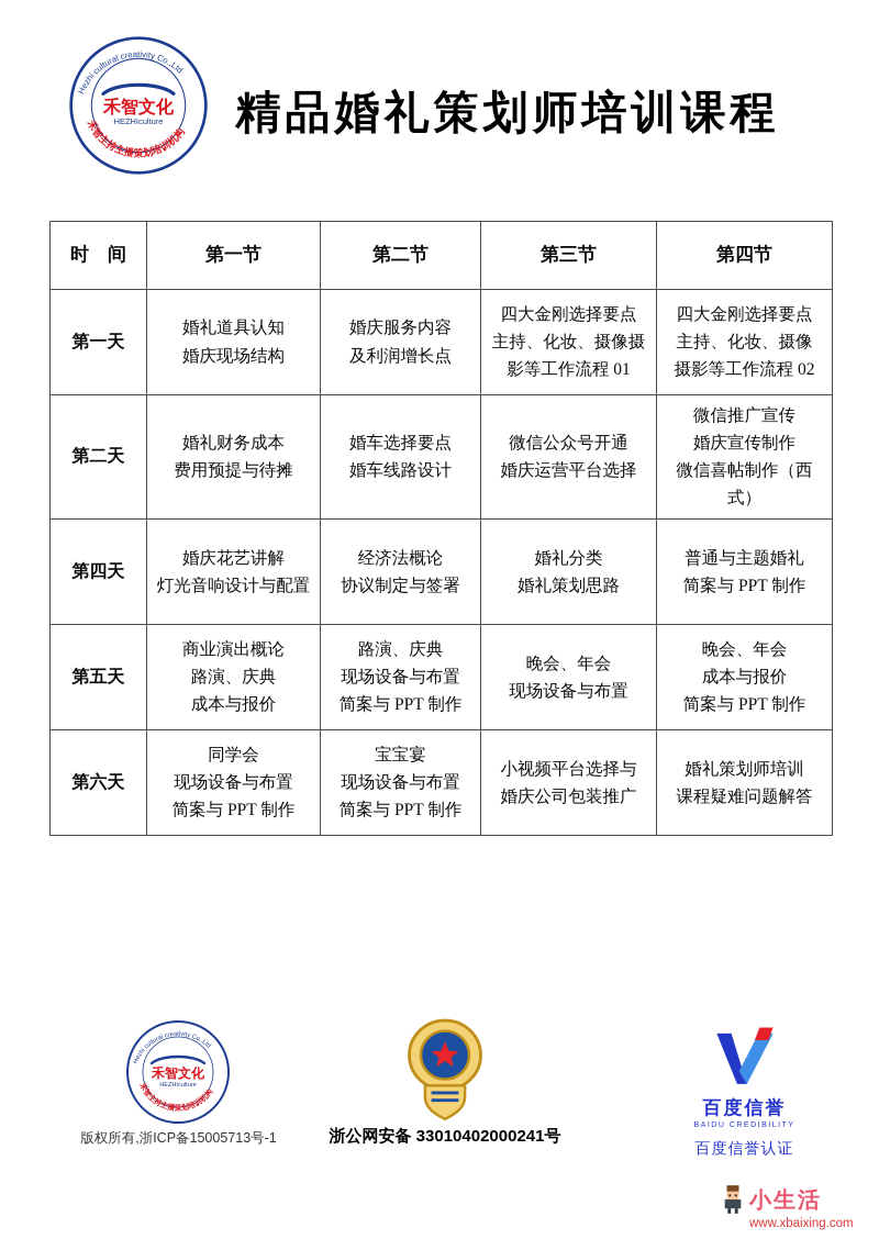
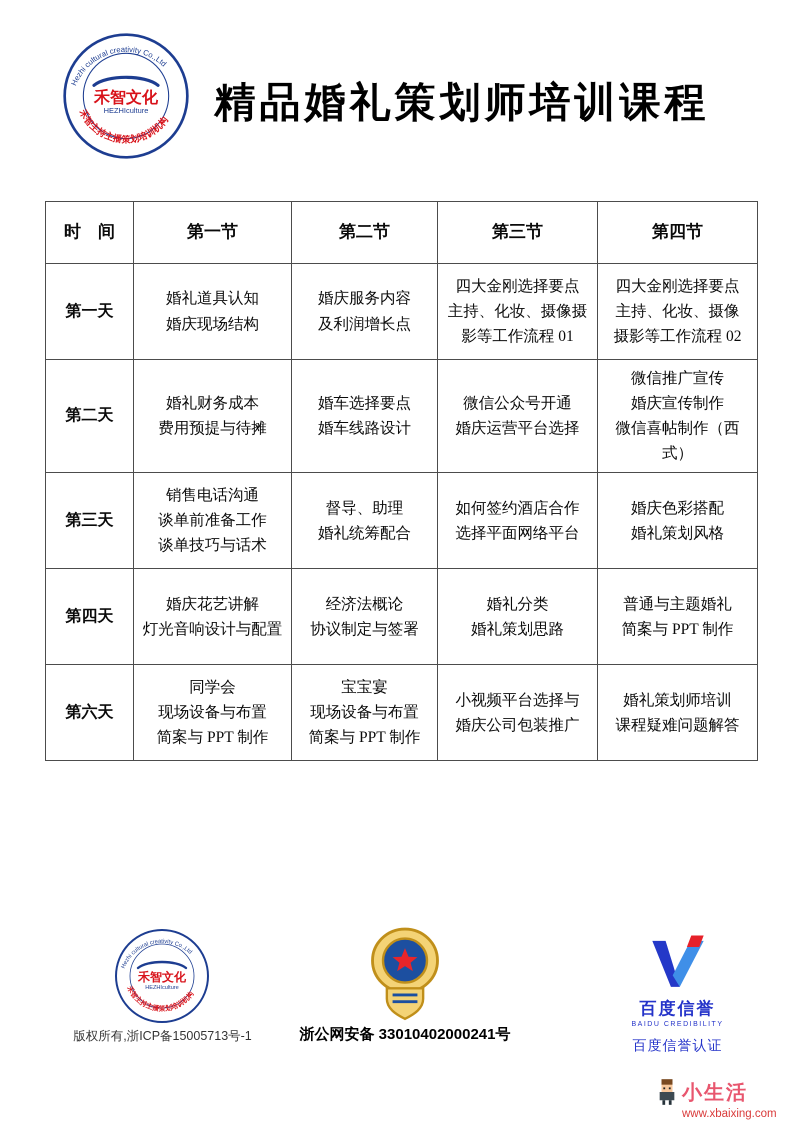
  精品婚礼策划师培训课程
  时 间	第一节	第二节	第三节	第四节
  第一天	婚礼道具认知 婚庆现场结构	婚庆服务内容 及利润增长点	四大金刚选择要点 主持、化妆、摄像摄 影等工作流程 01	四大金刚选择要点 主持、化妆、摄像 摄影等工作流程 02
  第二天	婚礼财务成本 费用预提与待摊	婚车选择要点 婚车线路设计	微信公众号开通 婚庆运营平台选择	微信推广宣传 婚庆宣传制作 微信喜帖制作（西式）
+ 第三天	销售电话沟通 谈单前准备工作 谈单技巧与话术	督导、助理 婚礼统筹配合	如何签约酒店合作 选择平面网络平台	婚庆色彩搭配 婚礼策划风格
  第四天	婚庆花艺讲解 灯光音响设计与配置	经济法概论 协议制定与签署	婚礼分类 婚礼策划思路	普通与主题婚礼 简案与 PPT 制作
- 第五天	商业演出概论 路演、庆典 成本与报价	路演、庆典 现场设备与布置 简案与 PPT 制作	晚会、年会 现场设备与布置	晚会、年会 成本与报价 简案与 PPT 制作
  第六天	同学会 现场设备与布置 简案与 PPT 制作	宝宝宴 现场设备与布置 简案与 PPT 制作	小视频平台选择与 婚庆公司包装推广	婚礼策划师培训 课程疑难问题解答
  版权所有,浙ICP备15005713号-1
  浙公网安备 33010402000241号
  百度信誉
  百度信誉认证
  小生活
  www.xbaixing.com
